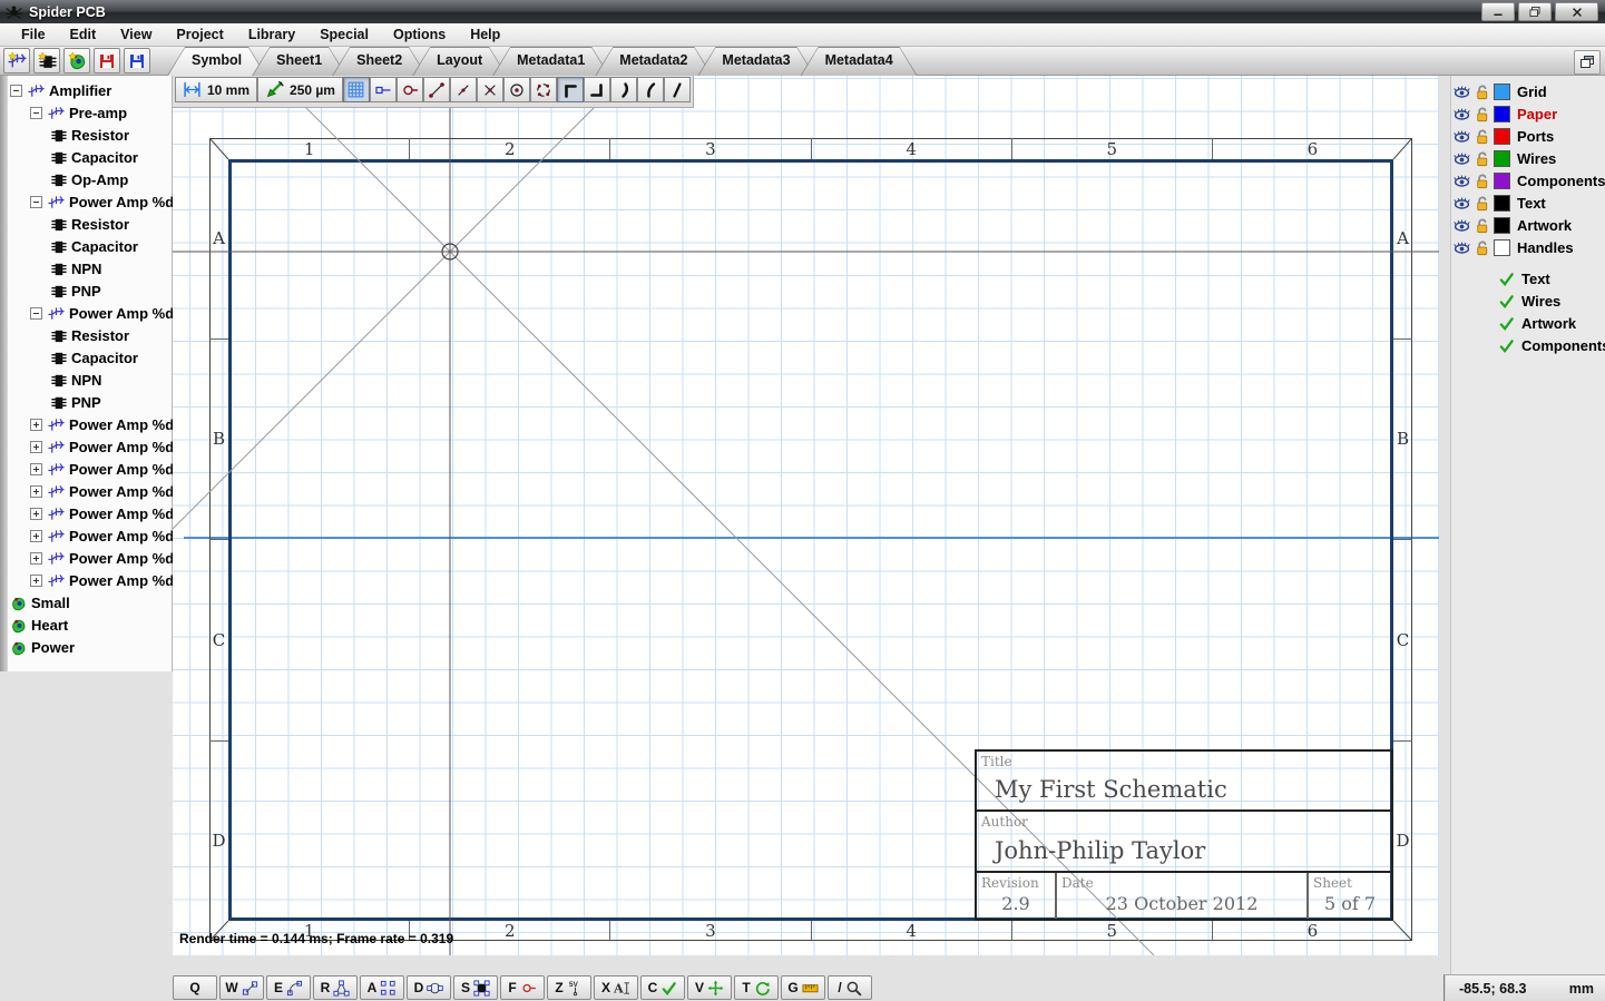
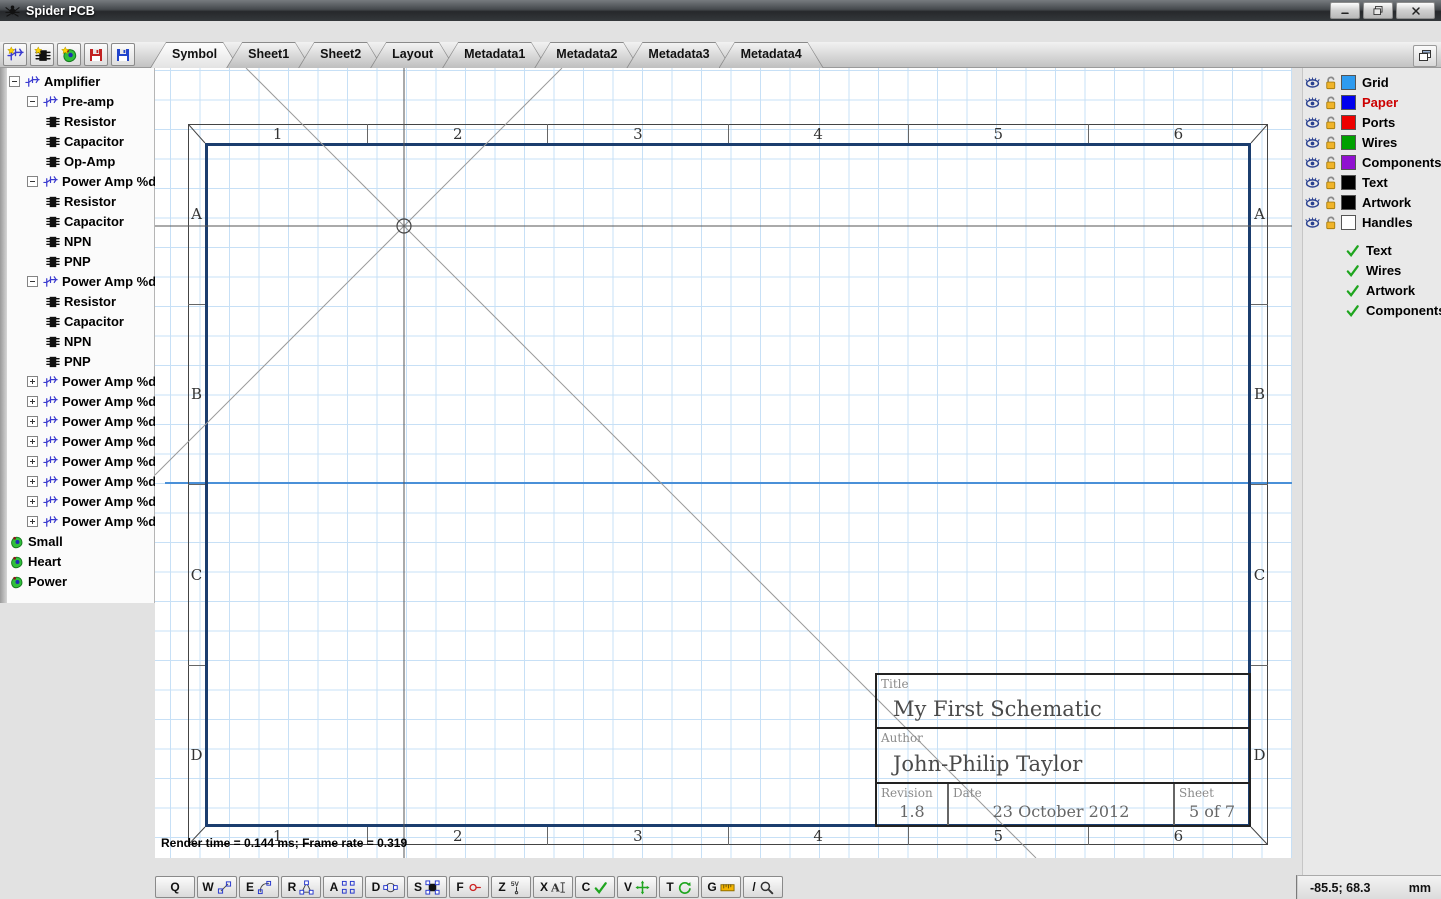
  Spider PCB
- File
- Edit
- View
- Project
- Library
- Special
- Options
- Help
  Symbol
  Sheet1
  Sheet2
  Layout
  Metadata1
  Metadata2
  Metadata3
  Metadata4
  Amplifier
  Pre-amp
  Resistor
  Capacitor
  Op-Amp
  Power Amp %d
  Resistor
  Capacitor
  NPN
  PNP
  Power Amp %d
  Resistor
  Capacitor
  NPN
  PNP
  Power Amp %d
  Power Amp %d
  Power Amp %d
  Power Amp %d
  Power Amp %d
  Power Amp %d
  Power Amp %d
  Power Amp %d
  Small
  Heart
  Power
  1
  2
  3
  4
  5
  6
  1
  2
  3
  4
  5
  6
  A
  B
  C
  D
  A
  B
  C
  D
  Title
  My First Schematic
  Author
  John-Philip Taylor
  Revision
- 2.9
+ 1.8
  Date
  23 October 2012
  Sheet
  5 of 7
- 10 mm
- 250 µm
  Render time = 0.144 ms; Frame rate = 0.319
  Grid
  Paper
  Ports
  Wires
  Components
  Text
  Artwork
  Handles
  Text
  Wires
  Artwork
  Component
  Q
  W
  E
  R
  A
  D
  S
  F
  Z
  X
  A
  C
  V
  T
  G
  /
  -85.5; 68.3
  mm
